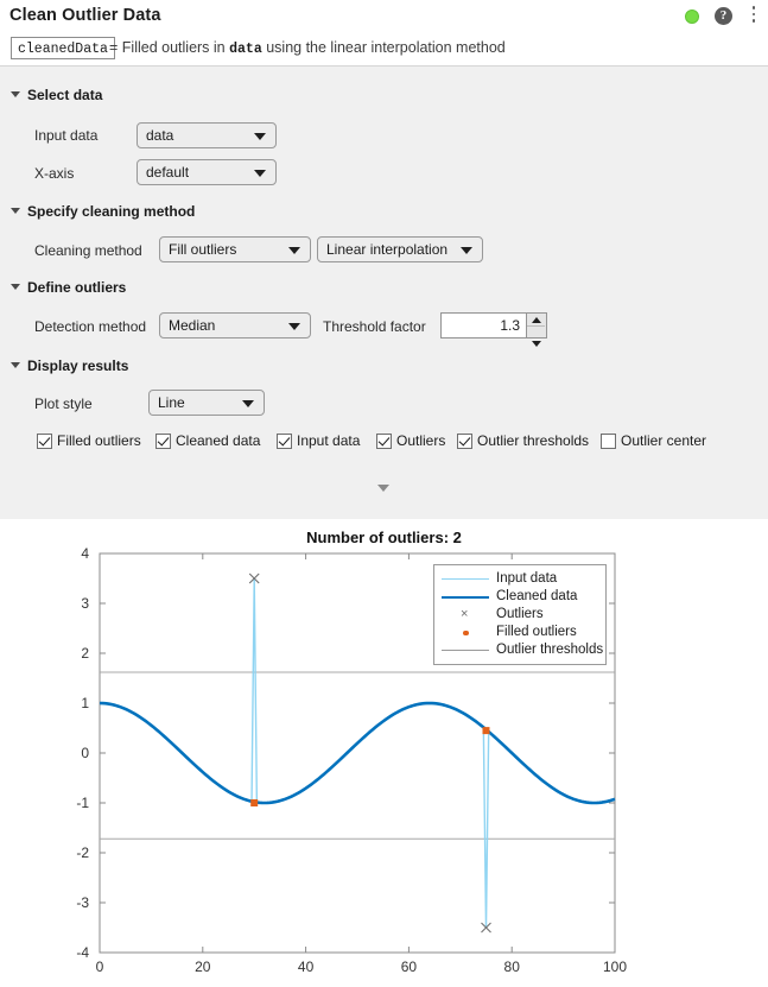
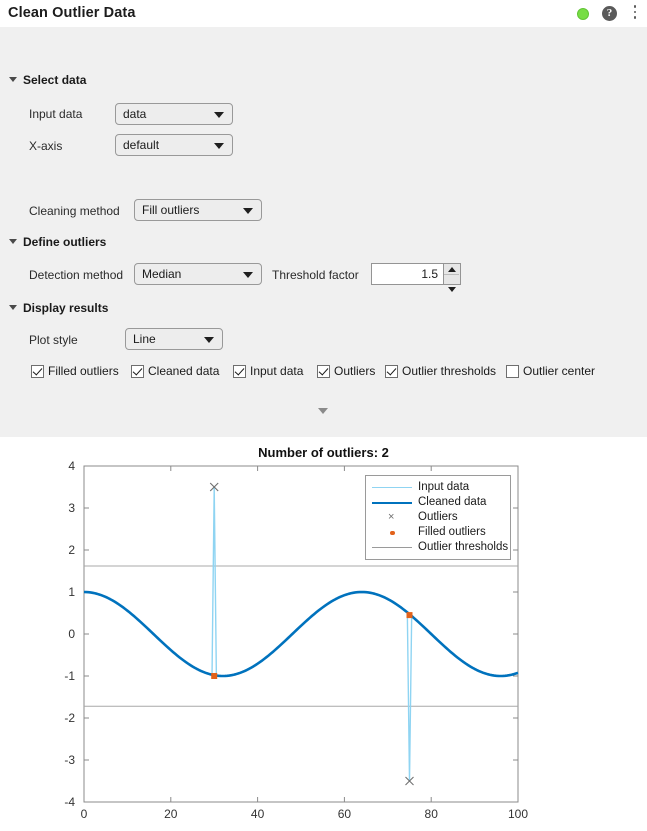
  Clean Outlier Data
  ?
- cleanedData
- = Filled outliers in data using the linear interpolation method
  Select data
  Input data
  data
  X-axis
  default
- Specify cleaning method
  Cleaning method
  Fill outliers
- Linear interpolation
  Define outliers
  Detection method
  Median
  Threshold factor
- 1.3
+ 1.5
  Display results
  Plot style
  Line
  Filled outliers
  Cleaned data
  Input data
  Outliers
  Outlier thresholds
  Outlier center
  Number of outliers: 2
  0
  20
  40
  60
  80
  100
  -4
  -3
  -2
  -1
  0
  1
  2
  3
  4
  Input data
  Cleaned data
  ×
  Outliers
  Filled outliers
  Outlier thresholds
